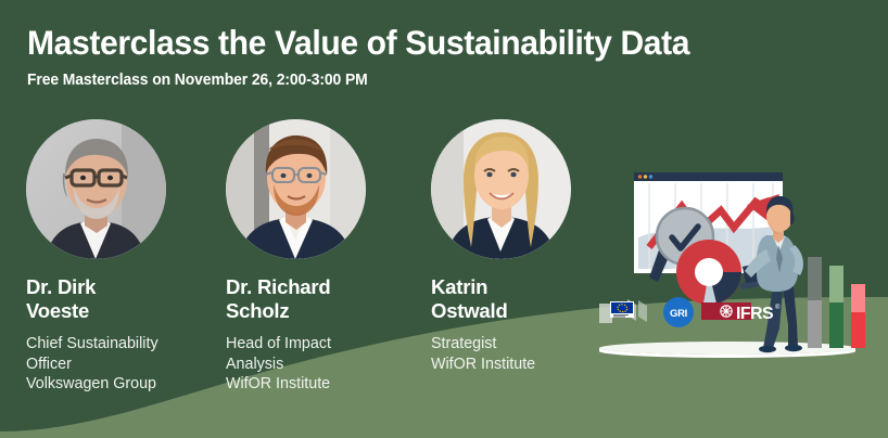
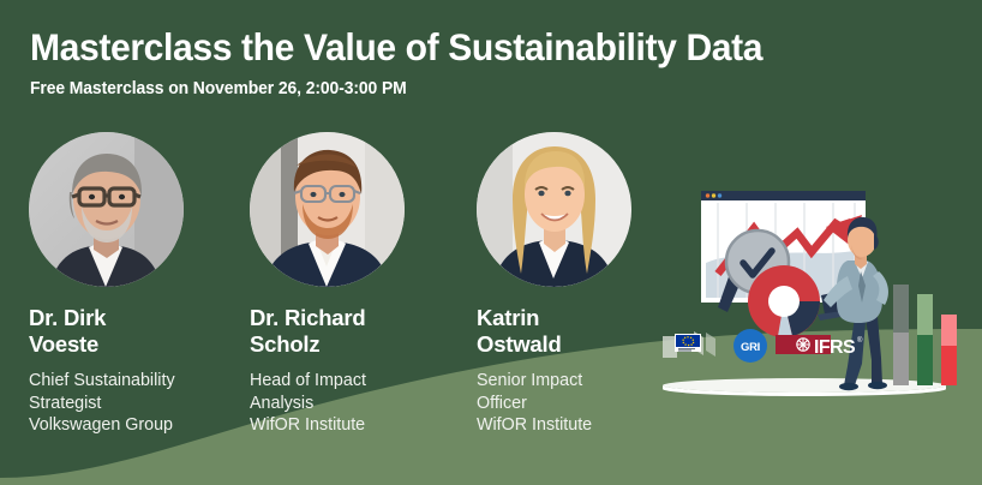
  Masterclass the Value of Sustainability Data
  Free Masterclass on November 26, 2:00-3:00 PM
  Dr. Dirk
  Voeste
  Chief Sustainability
- Officer
+ Strategist
  Volkswagen Group
  Dr. Richard
  Scholz
  Head of Impact
  Analysis
  WifOR Institute
  Katrin
  Ostwald
+ Senior Impact
- Strategist
+ Officer
  WifOR Institute
  GRI
  IFRS
